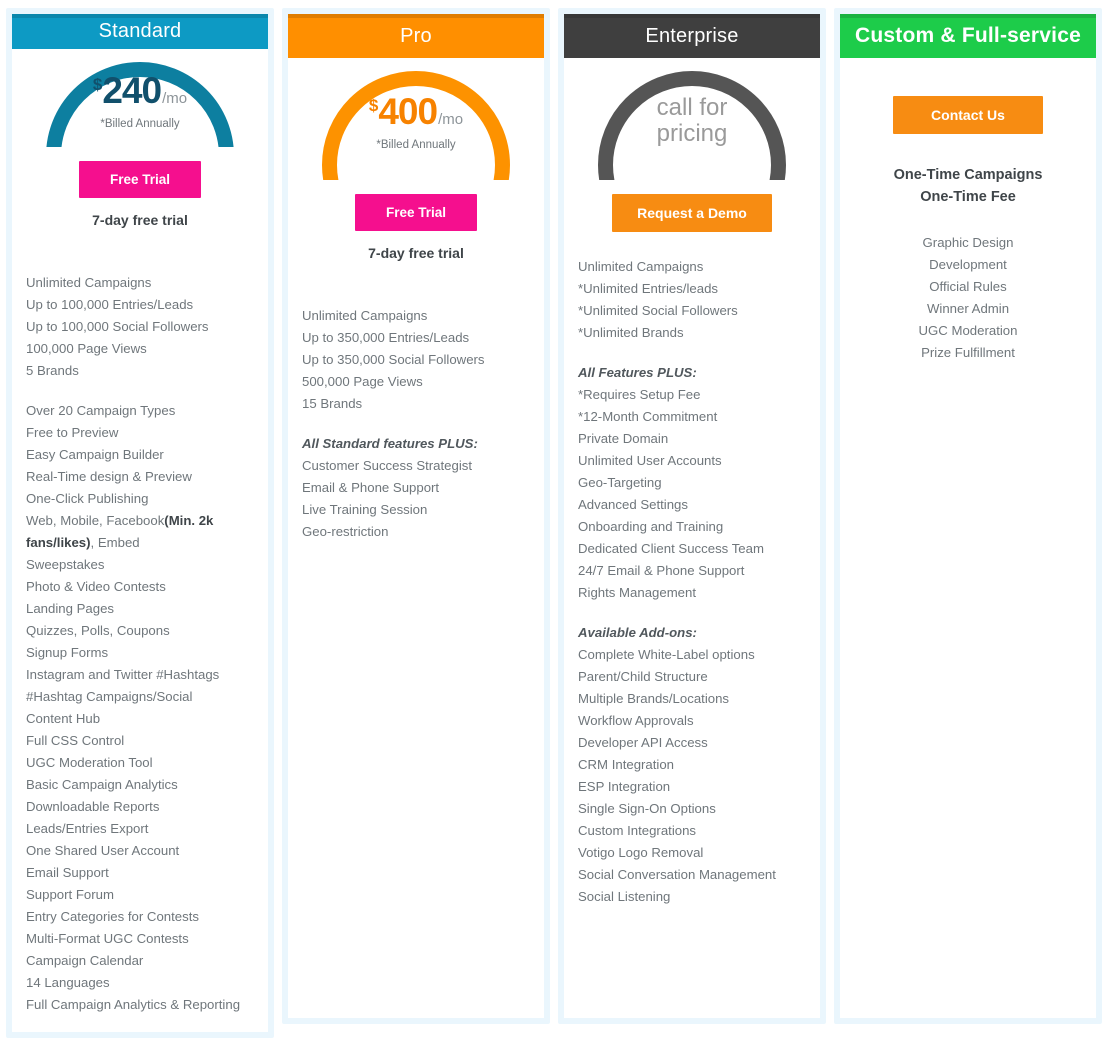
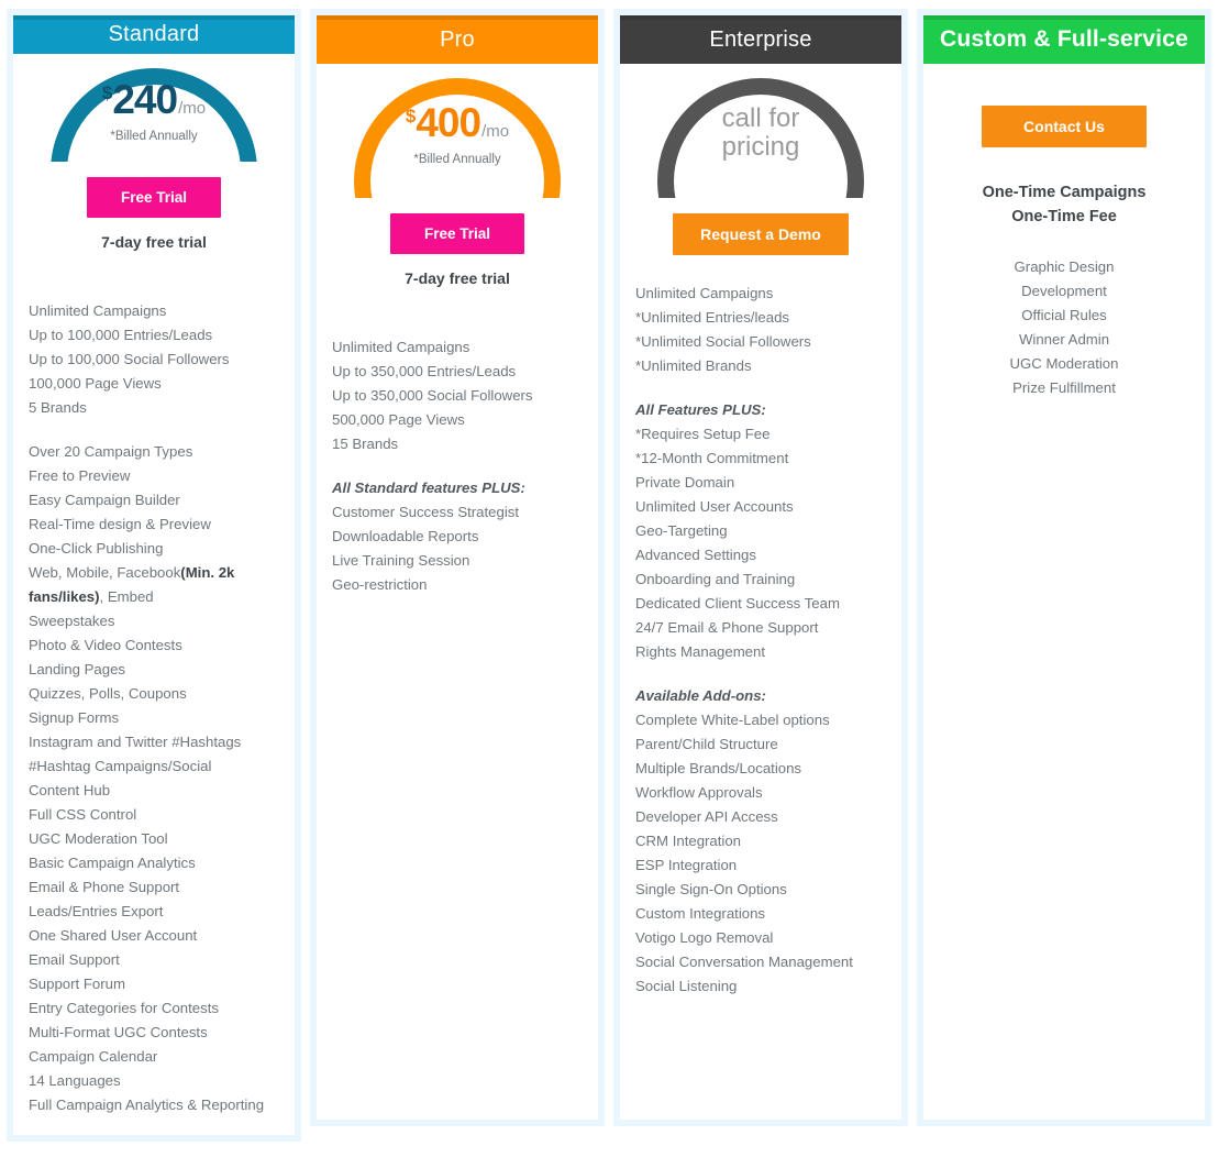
  Standard
  $
  240
  /mo
  *Billed Annually
  Free Trial
  7-day free trial
  Unlimited Campaigns
  Up to 100,000 Entries/Leads
  Up to 100,000 Social Followers
  100,000 Page Views
  5 Brands
  Over 20 Campaign Types
  Free to Preview
  Easy Campaign Builder
  Real-Time design & Preview
  One-Click Publishing
  Web, Mobile, Facebook(Min. 2k fans/likes), Embed
  Sweepstakes
  Photo & Video Contests
  Landing Pages
  Quizzes, Polls, Coupons
  Signup Forms
  Instagram and Twitter #Hashtags
  #Hashtag Campaigns/Social
  Content Hub
  Full CSS Control
  UGC Moderation Tool
  Basic Campaign Analytics
- Downloadable Reports
+ Email & Phone Support
  Leads/Entries Export
  One Shared User Account
  Email Support
  Support Forum
  Entry Categories for Contests
  Multi-Format UGC Contests
  Campaign Calendar
  14 Languages
  Full Campaign Analytics & Reporting
  Pro
  $
  400
  /mo
  *Billed Annually
  Free Trial
  7-day free trial
  Unlimited Campaigns
  Up to 350,000 Entries/Leads
  Up to 350,000 Social Followers
  500,000 Page Views
  15 Brands
  All Standard features PLUS:
  Customer Success Strategist
- Email & Phone Support
+ Downloadable Reports
  Live Training Session
  Geo-restriction
  Enterprise
  call for
  pricing
  Request a Demo
  Unlimited Campaigns
  *Unlimited Entries/leads
  *Unlimited Social Followers
  *Unlimited Brands
  All Features PLUS:
  *Requires Setup Fee
  *12-Month Commitment
  Private Domain
  Unlimited User Accounts
  Geo-Targeting
  Advanced Settings
  Onboarding and Training
  Dedicated Client Success Team
  24/7 Email & Phone Support
  Rights Management
  Available Add-ons:
  Complete White-Label options
  Parent/Child Structure
  Multiple Brands/Locations
  Workflow Approvals
  Developer API Access
  CRM Integration
  ESP Integration
  Single Sign-On Options
  Custom Integrations
  Votigo Logo Removal
  Social Conversation Management
  Social Listening
  Custom & Full-service
  Contact Us
  One-Time Campaigns
  One-Time Fee
  Graphic Design
  Development
  Official Rules
  Winner Admin
  UGC Moderation
  Prize Fulfillment
